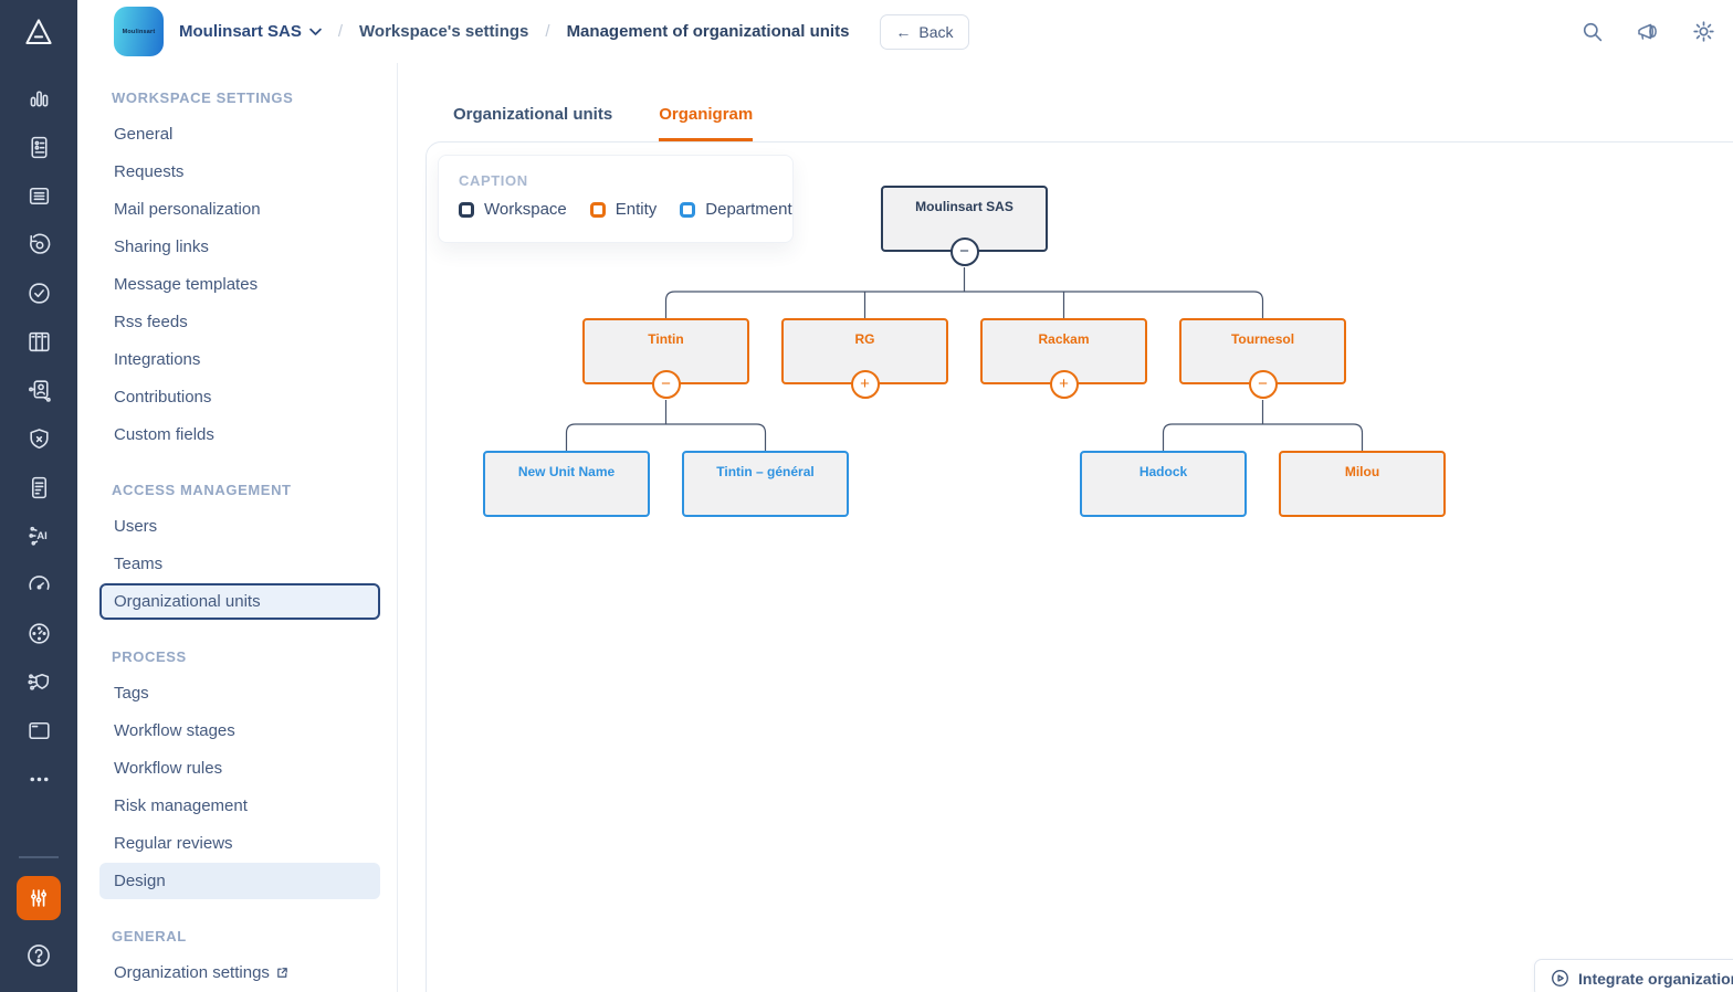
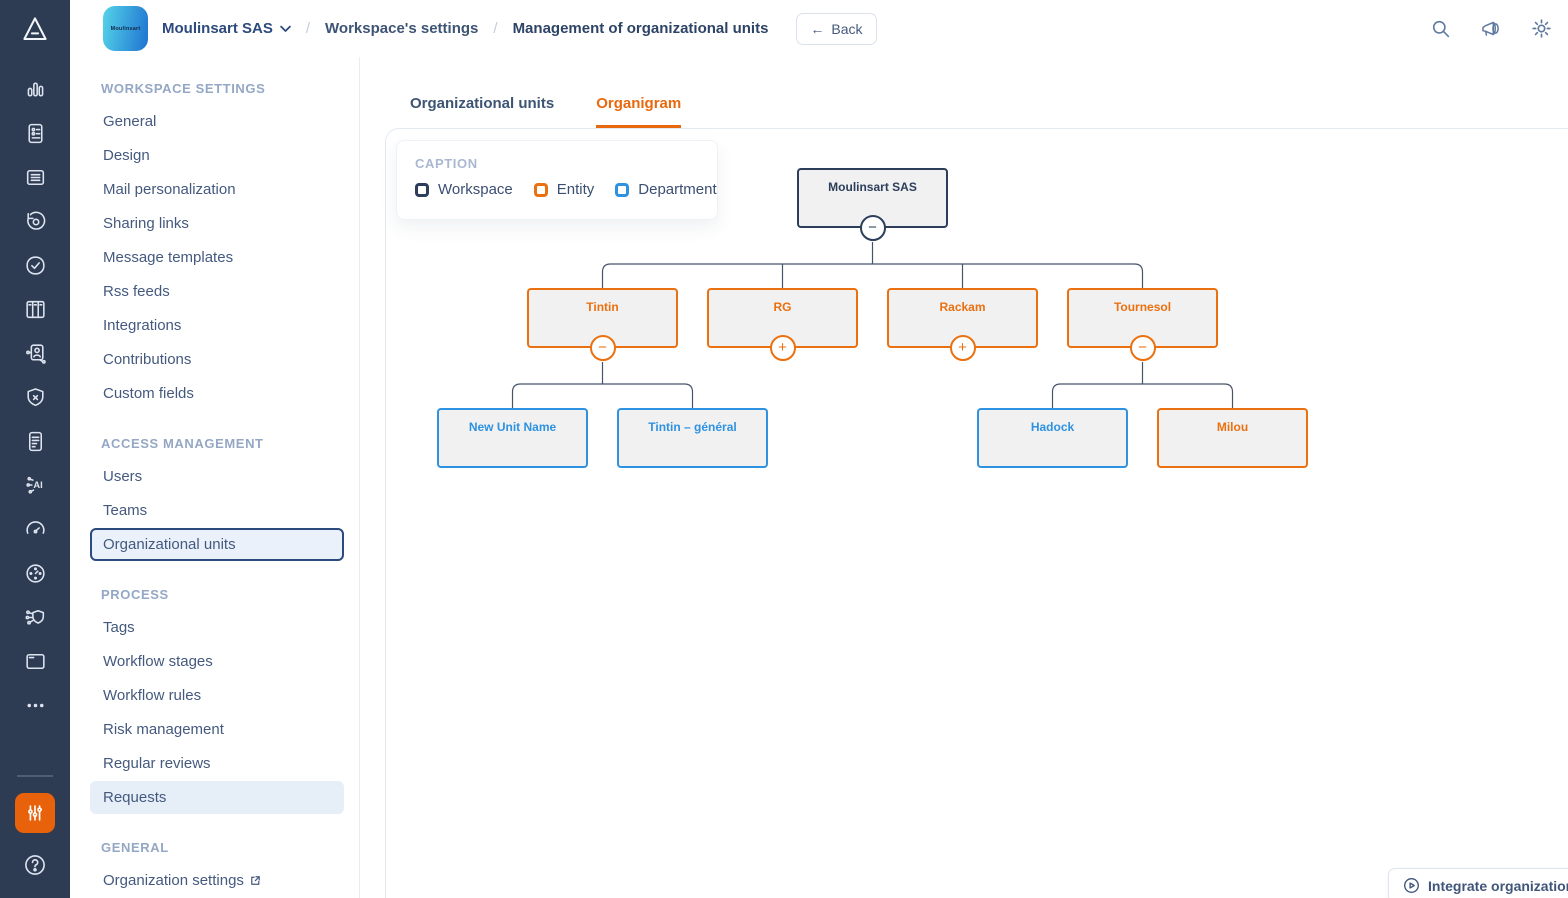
  AI
  Moulinsart SAS
  /
  Workspace's settings
  /
  Management of organizational units
  ←
  Back
  WORKSPACE SETTINGS
  General
- Requests
+ Design
  Mail personalization
  Sharing links
  Message templates
  Rss feeds
  Integrations
  Contributions
  Custom fields
  ACCESS MANAGEMENT
  Users
  Teams
  Organizational units
  PROCESS
  Tags
  Workflow stages
  Workflow rules
  Risk management
  Regular reviews
- Design
+ Requests
  GENERAL
  Organization settings
  Organizational units
  Organigram
  CAPTION
  Workspace
  Entity
  Department
  Moulinsart SAS
  −
  Tintin
  −
  RG
  +
  Rackam
  +
  Tournesol
  −
  New Unit Name
  Tintin – général
  Hadock
  Milou
  Integrate organizatio
